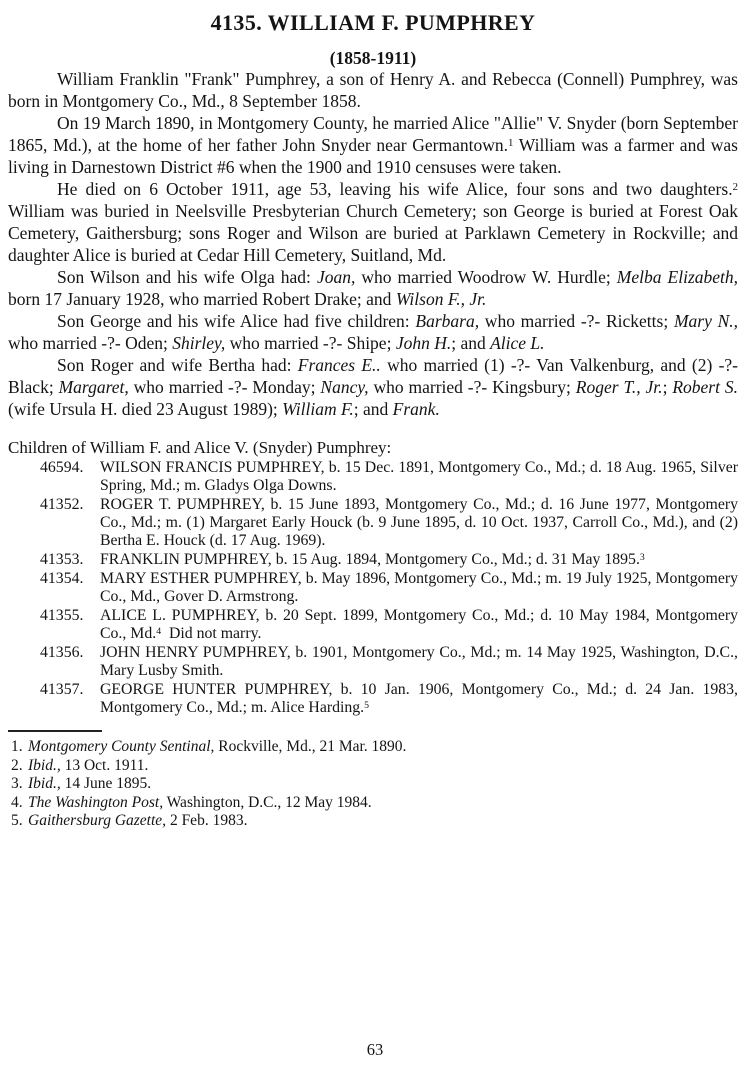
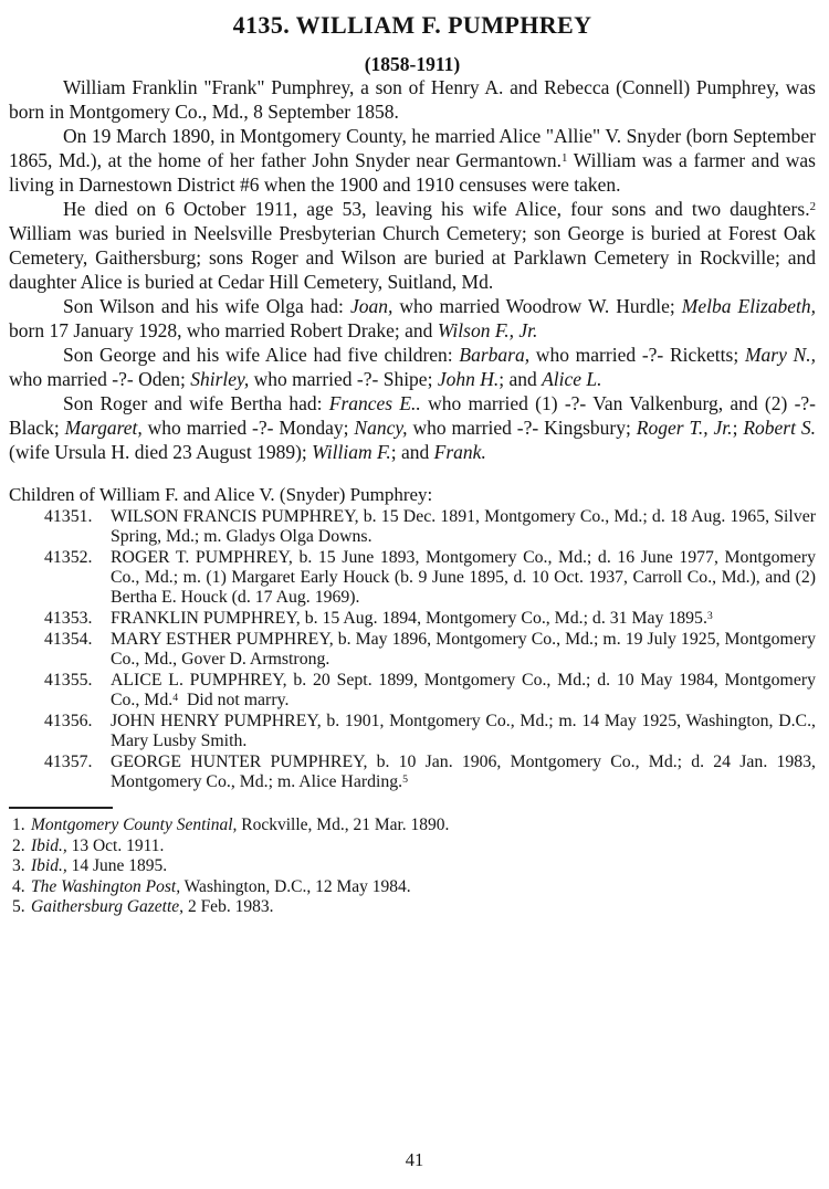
  4135. WILLIAM F. PUMPHREY
  (1858-1911)
  William Franklin "Frank" Pumphrey, a son of Henry A. and Rebecca (Connell) Pumphrey, was born in Montgomery Co., Md., 8 September 1858.
  On 19 March 1890, in Montgomery County, he married Alice "Allie" V. Snyder (born September 1865, Md.), at the home of her father John Snyder near Germantown.1 William was a farmer and was living in Darnestown District #6 when the 1900 and 1910 censuses were taken.
  He died on 6 October 1911, age 53, leaving his wife Alice, four sons and two daughters.2 William was buried in Neelsville Presbyterian Church Cemetery; son George is buried at Forest Oak Cemetery, Gaithersburg; sons Roger and Wilson are buried at Parklawn Cemetery in Rockville; and daughter Alice is buried at Cedar Hill Cemetery, Suitland, Md.
  Son Wilson and his wife Olga had: Joan, who married Woodrow W. Hurdle; Melba Elizabeth, born 17 January 1928, who married Robert Drake; and Wilson F., Jr.
  Son George and his wife Alice had five children: Barbara, who married -?- Ricketts; Mary N., who married -?- Oden; Shirley, who married -?- Shipe; John H.; and Alice L.
  Son Roger and wife Bertha had: Frances E.. who married (1) -?- Van Valkenburg, and (2) -?- Black; Margaret, who married -?- Monday; Nancy, who married -?- Kingsbury; Roger T., Jr.; Robert S. (wife Ursula H. died 23 August 1989); William F.; and Frank.
  Children of William F. and Alice V. (Snyder) Pumphrey:
- 46594.
+ 41351.
  WILSON FRANCIS PUMPHREY, b. 15 Dec. 1891, Montgomery Co., Md.; d. 18 Aug. 1965, Silver Spring, Md.; m. Gladys Olga Downs.
  41352.
  ROGER T. PUMPHREY, b. 15 June 1893, Montgomery Co., Md.; d. 16 June 1977, Montgomery Co., Md.; m. (1) Margaret Early Houck (b. 9 June 1895, d. 10 Oct. 1937, Carroll Co., Md.), and (2) Bertha E. Houck (d. 17 Aug. 1969).
  41353.
  FRANKLIN PUMPHREY, b. 15 Aug. 1894, Montgomery Co., Md.; d. 31 May 1895.3
  41354.
  MARY ESTHER PUMPHREY, b. May 1896, Montgomery Co., Md.; m. 19 July 1925, Montgomery Co., Md., Gover D. Armstrong.
  41355.
  ALICE L. PUMPHREY, b. 20 Sept. 1899, Montgomery Co., Md.; d. 10 May 1984, Montgomery Co., Md.4 Did not marry.
  41356.
  JOHN HENRY PUMPHREY, b. 1901, Montgomery Co., Md.; m. 14 May 1925, Washington, D.C., Mary Lusby Smith.
  41357.
  GEORGE HUNTER PUMPHREY, b. 10 Jan. 1906, Montgomery Co., Md.; d. 24 Jan. 1983, Montgomery Co., Md.; m. Alice Harding.5
  1.
  Montgomery County Sentinal, Rockville, Md., 21 Mar. 1890.
  2.
  Ibid., 13 Oct. 1911.
  3.
  Ibid., 14 June 1895.
  4.
  The Washington Post, Washington, D.C., 12 May 1984.
  5.
  Gaithersburg Gazette, 2 Feb. 1983.
- 63
+ 41
